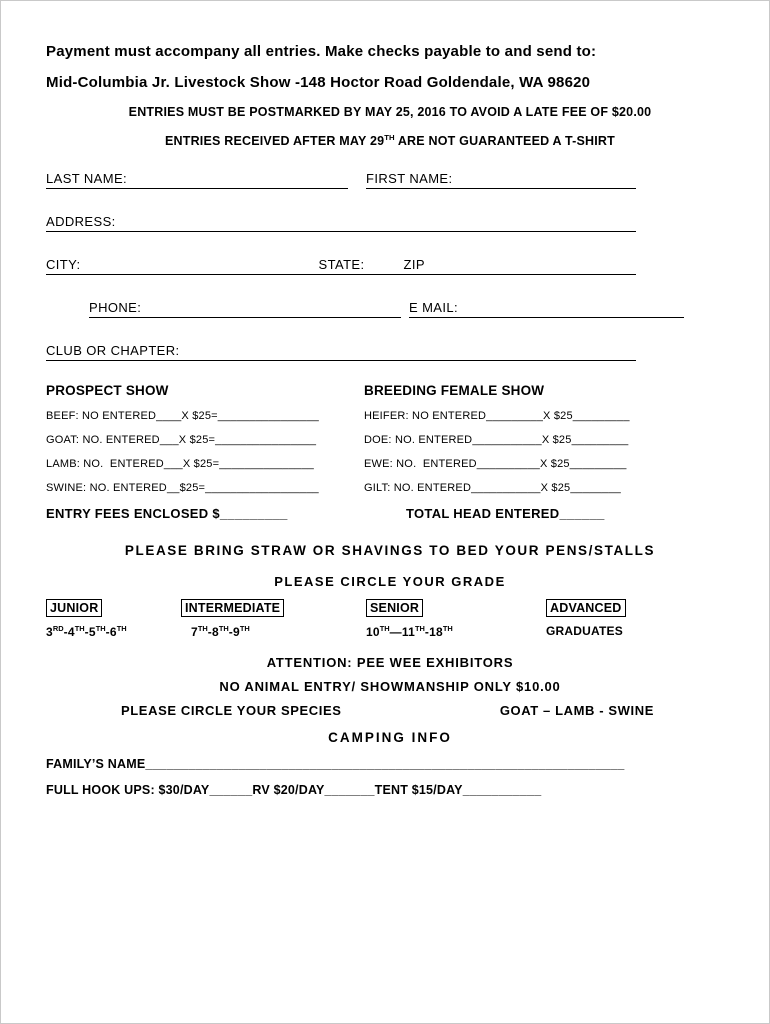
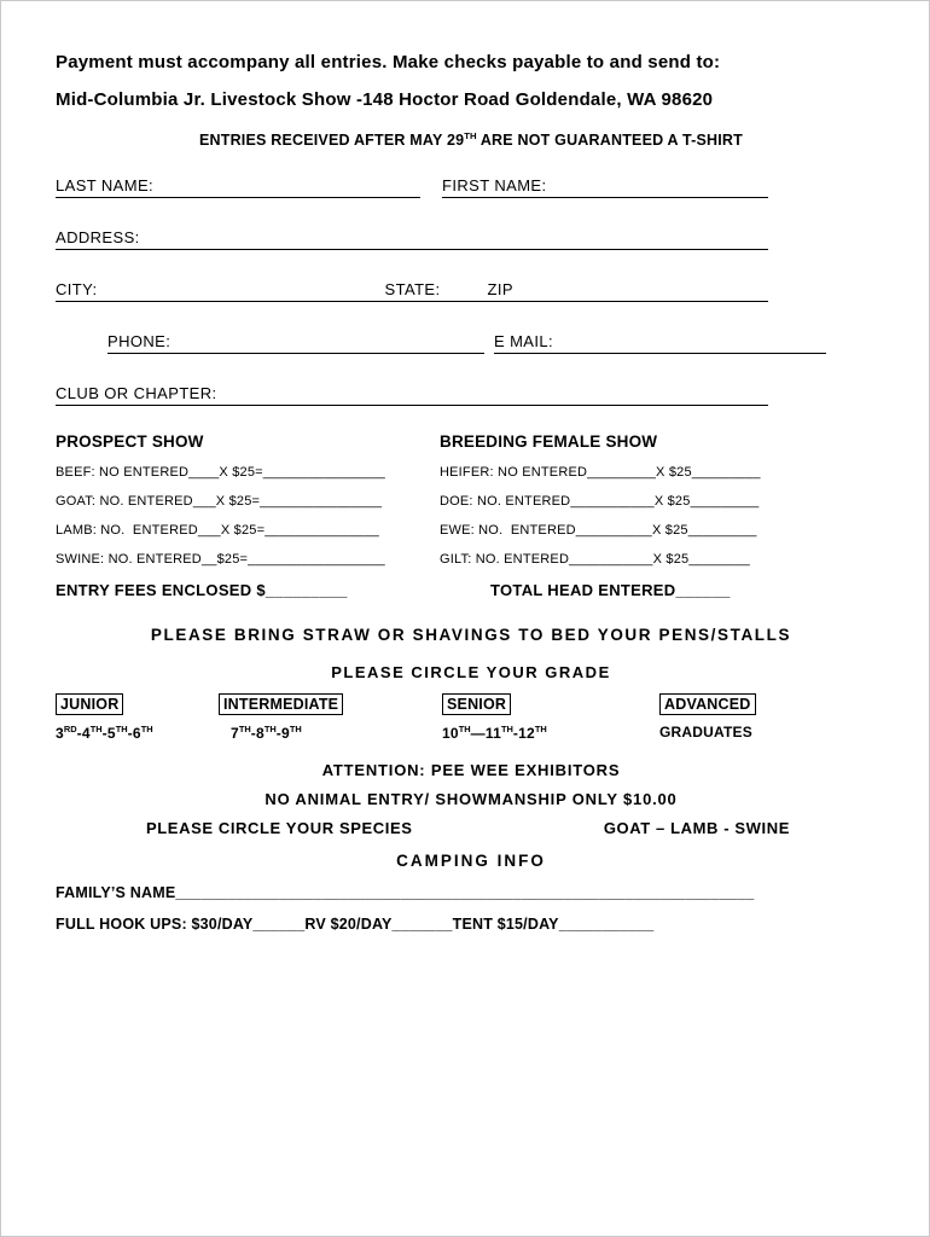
  Payment must accompany all entries. Make checks payable to and send to:
  Mid-Columbia Jr. Livestock Show -148 Hoctor Road Goldendale, WA 98620
- ENTRIES MUST BE POSTMARKED BY MAY 25, 2016 TO AVOID A LATE FEE OF $20.00
  ENTRIES RECEIVED AFTER MAY 29TH ARE NOT GUARANTEED A T-SHIRT
  LAST NAME:
  FIRST NAME:
  ADDRESS:
  CITY:
  STATE:
  ZIP
  PHONE:
  E MAIL:
  CLUB OR CHAPTER:
  PROSPECT SHOW
  BEEF: NO ENTERED____X $25=________________
  GOAT: NO. ENTERED___X $25=________________
  LAMB: NO. ENTERED___X $25=_______________
  SWINE: NO. ENTERED__$25=__________________
  ENTRY FEES ENCLOSED $_________
  BREEDING FEMALE SHOW
  HEIFER: NO ENTERED_________X $25_________
  DOE: NO. ENTERED___________X $25_________
  EWE: NO. ENTERED__________X $25_________
  GILT: NO. ENTERED___________X $25________
  TOTAL HEAD ENTERED______
  PLEASE BRING STRAW OR SHAVINGS TO BED YOUR PENS/STALLS
  PLEASE CIRCLE YOUR GRADE
  JUNIOR
  3RD-4TH-5TH-6TH
  INTERMEDIATE
  7TH-8TH-9TH
  SENIOR
- 10TH—11TH-18TH
+ 10TH—11TH-12TH
  ADVANCED
  GRADUATES
  ATTENTION: PEE WEE EXHIBITORS
  NO ANIMAL ENTRY/ SHOWMANSHIP ONLY $10.00
  PLEASE CIRCLE YOUR SPECIES
  GOAT – LAMB - SWINE
  CAMPING INFO
  FAMILY’S NAME___________________________________________________________________
  FULL HOOK UPS: $30/DAY______RV $20/DAY_______TENT $15/DAY___________
